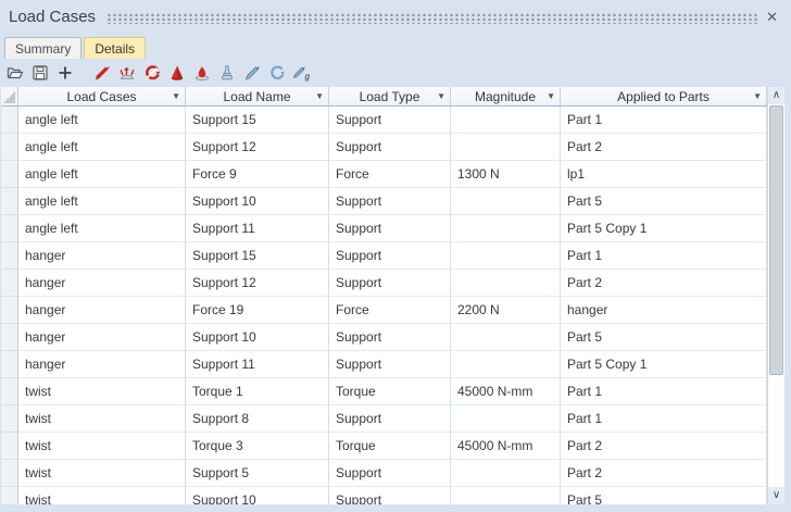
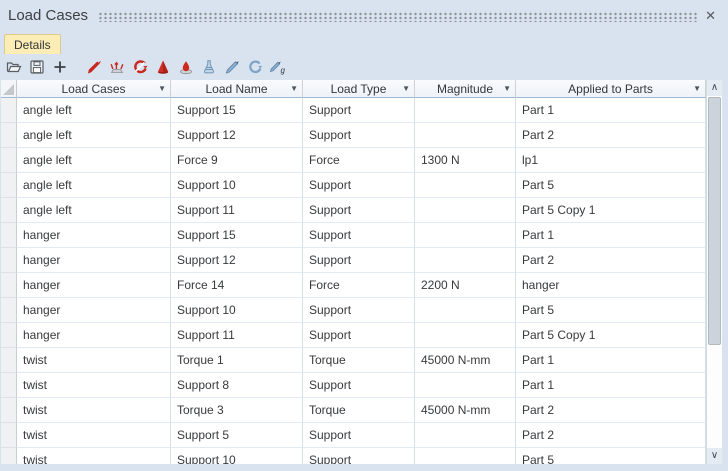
  Load Cases
  ✕
- Summary
  Details
  g
  Load Cases
  ▼
  Load Name
  ▼
  Load Type
  ▼
  Magnitude
  ▼
  Applied to Parts
  ▼
  angle left
  Support 15
  Support
  Part 1
  angle left
  Support 12
  Support
  Part 2
  angle left
  Force 9
  Force
  1300 N
  lp1
  angle left
  Support 10
  Support
  Part 5
  angle left
  Support 11
  Support
  Part 5 Copy 1
  hanger
  Support 15
  Support
  Part 1
  hanger
  Support 12
  Support
  Part 2
  hanger
- Force 19
+ Force 14
  Force
  2200 N
  hanger
  hanger
  Support 10
  Support
  Part 5
  hanger
  Support 11
  Support
  Part 5 Copy 1
  twist
  Torque 1
  Torque
  45000 N-mm
  Part 1
  twist
  Support 8
  Support
  Part 1
  twist
  Torque 3
  Torque
  45000 N-mm
  Part 2
  twist
  Support 5
  Support
  Part 2
  twist
  Support 10
  Support
  Part 5
  ∧
  ∨
